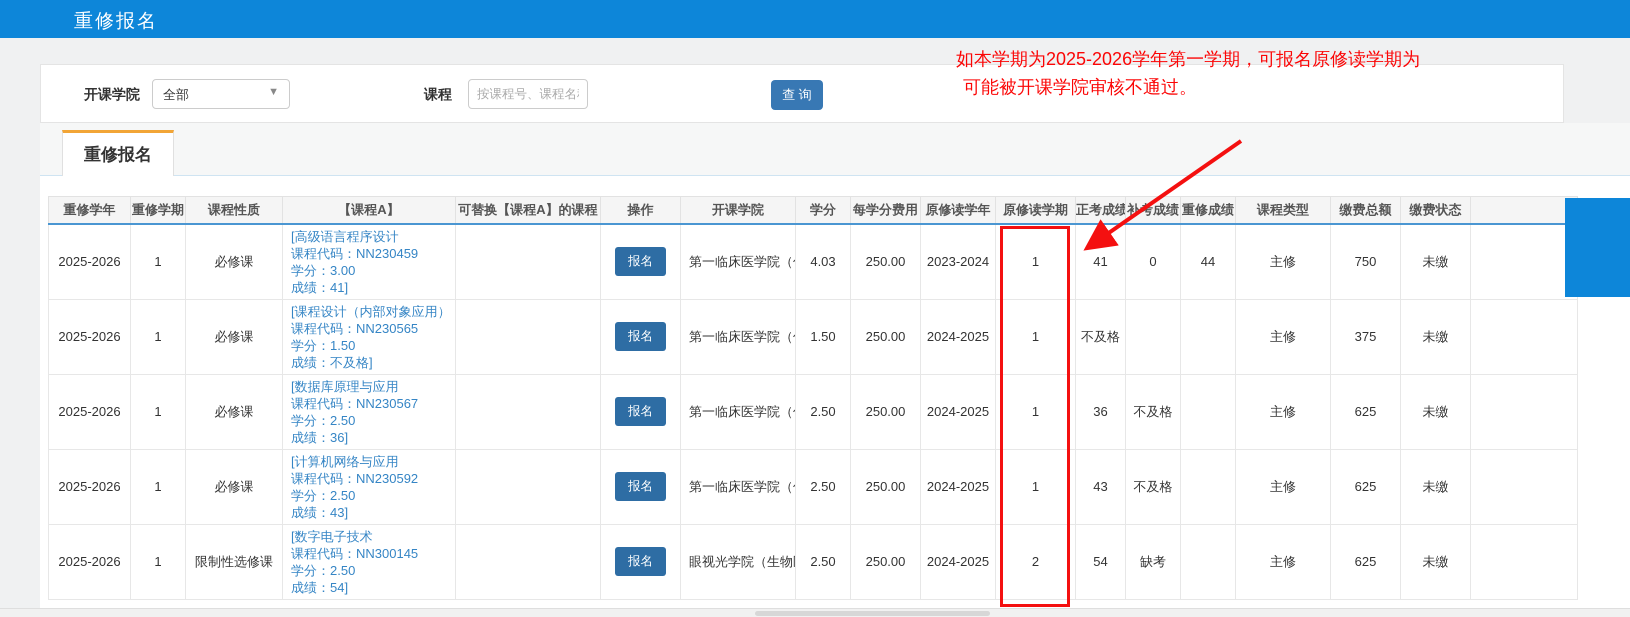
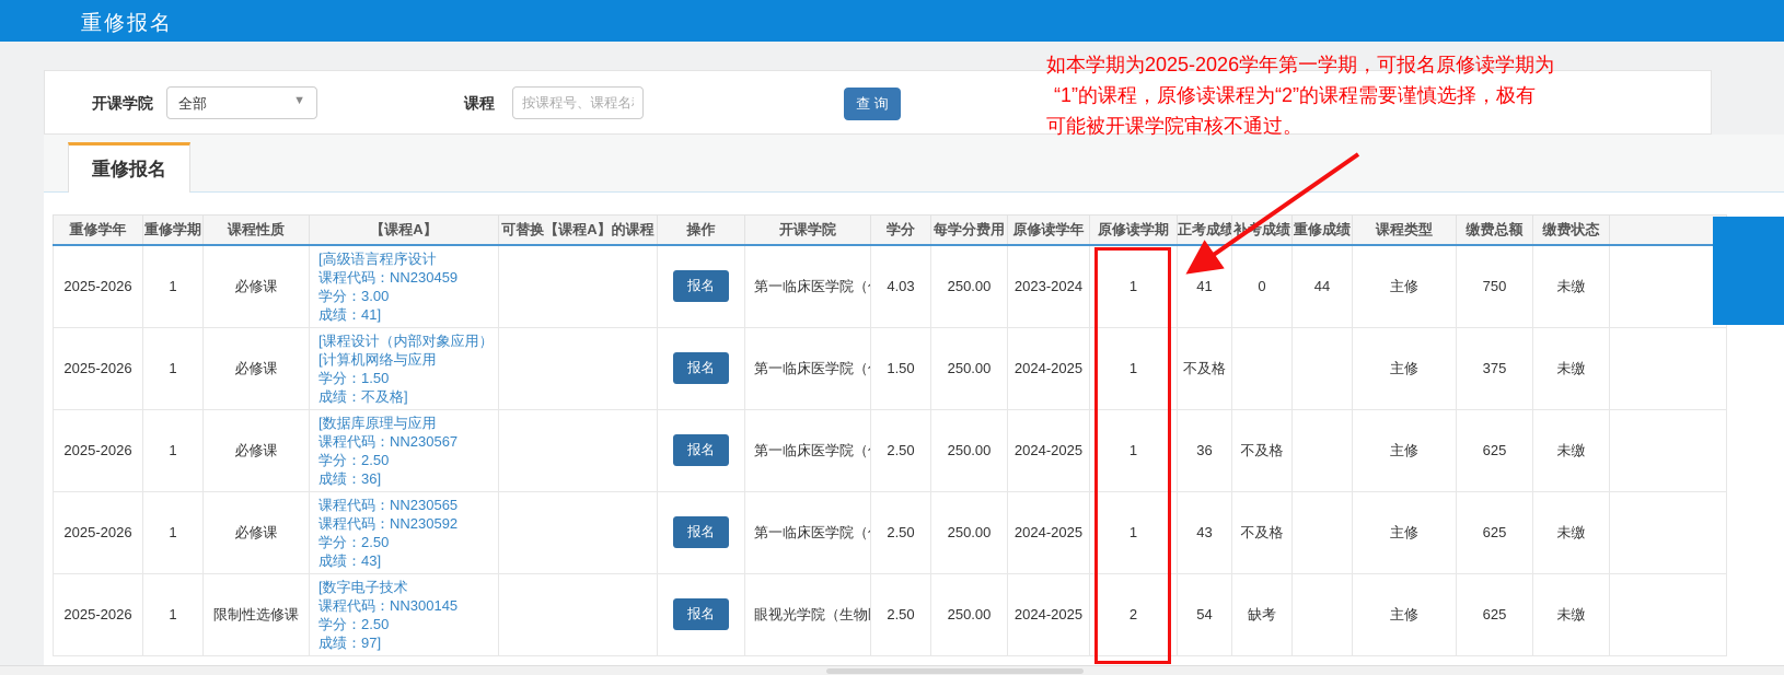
  重修报名
  开课学院
  全部
  ▼
  课程
  按课程号、课程名
  查 询
  如本学期为2025-2026学年第一学期，可报名原修读学期为
+ “1”的课程，原修读课程为“2”的课程需要谨慎选择，极有
  可能被开课学院审核不通过。
  重修报名
  重修学年	重修学期	课程性质	【课程A】	可替换【课程A】的课程	操作	开课学院	学分	每学分费用	原修读学年	原修读学期	正考成绩	补考成绩	重修成绩	课程类型	缴费总额	缴费状态
  2025-2026	1	必修课	[高级语言程序设计 课程代码：NN230459 学分：3.00 成绩：41]		报名	第一临床医学院（	4.03	250.00	2023-2024	1	41	0	44	主修	750	未缴
- 2025-2026	1	必修课	[课程设计（内部对象应用） 课程代码：NN230565 学分：1.50 成绩：不及格]		报名	第一临床医学院（	1.50	250.00	2024-2025	1	不及格			主修	375	未缴
+ 2025-2026	1	必修课	[课程设计（内部对象应用） [计算机网络与应用 学分：1.50 成绩：不及格]		报名	第一临床医学院（	1.50	250.00	2024-2025	1	不及格			主修	375	未缴
  2025-2026	1	必修课	[数据库原理与应用 课程代码：NN230567 学分：2.50 成绩：36]		报名	第一临床医学院（	2.50	250.00	2024-2025	1	36	不及格		主修	625	未缴
- 2025-2026	1	必修课	[计算机网络与应用 课程代码：NN230592 学分：2.50 成绩：43]		报名	第一临床医学院（	2.50	250.00	2024-2025	1	43	不及格		主修	625	未缴
+ 2025-2026	1	必修课	课程代码：NN230565 课程代码：NN230592 学分：2.50 成绩：43]		报名	第一临床医学院（	2.50	250.00	2024-2025	1	43	不及格		主修	625	未缴
- 2025-2026	1	限制性选修课	[数字电子技术 课程代码：NN300145 学分：2.50 成绩：54]		报名	眼视光学院（生物	2.50	250.00	2024-2025	2	54	缺考		主修	625	未缴
+ 2025-2026	1	限制性选修课	[数字电子技术 课程代码：NN300145 学分：2.50 成绩：97]		报名	眼视光学院（生物	2.50	250.00	2024-2025	2	54	缺考		主修	625	未缴
